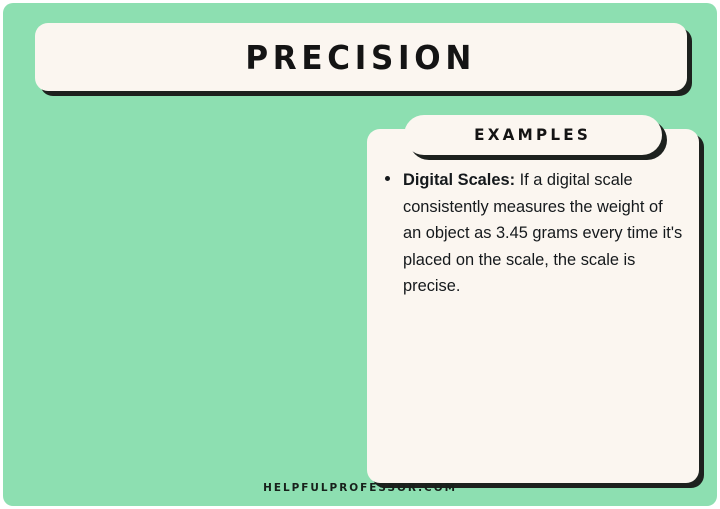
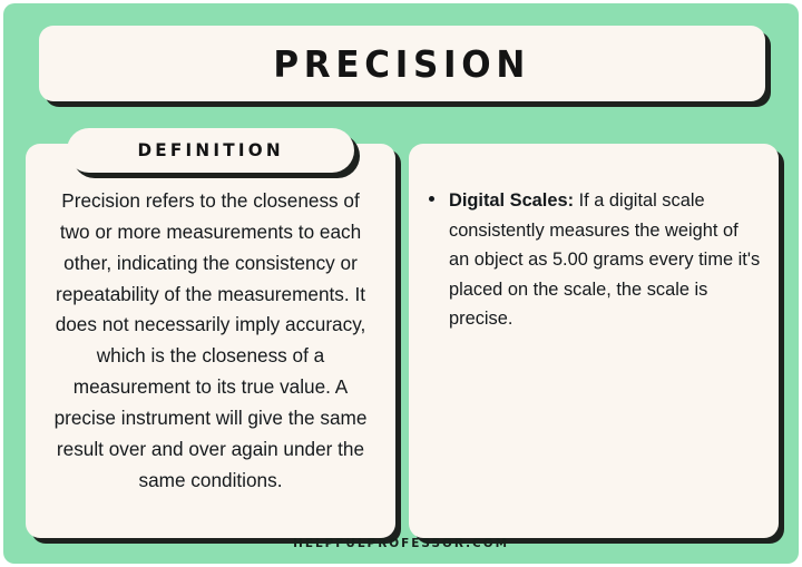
  PRECISION
+ Precision refers to the closeness of two or more measurements to each other, indicating the consistency or repeatability of the measurements. It does not necessarily imply accuracy, which is the closeness of a measurement to its true value. A precise instrument will give the same result over and over again under the same conditions.
+ DEFINITION
- Digital Scales: If a digital scale consistently measures the weight of an object as 3.45 grams every time it's placed on the scale, the scale is precise.
+ Digital Scales: If a digital scale consistently measures the weight of an object as 5.00 grams every time it's placed on the scale, the scale is precise.
- EXAMPLES
  HELPFULPROFESSOR.COM
